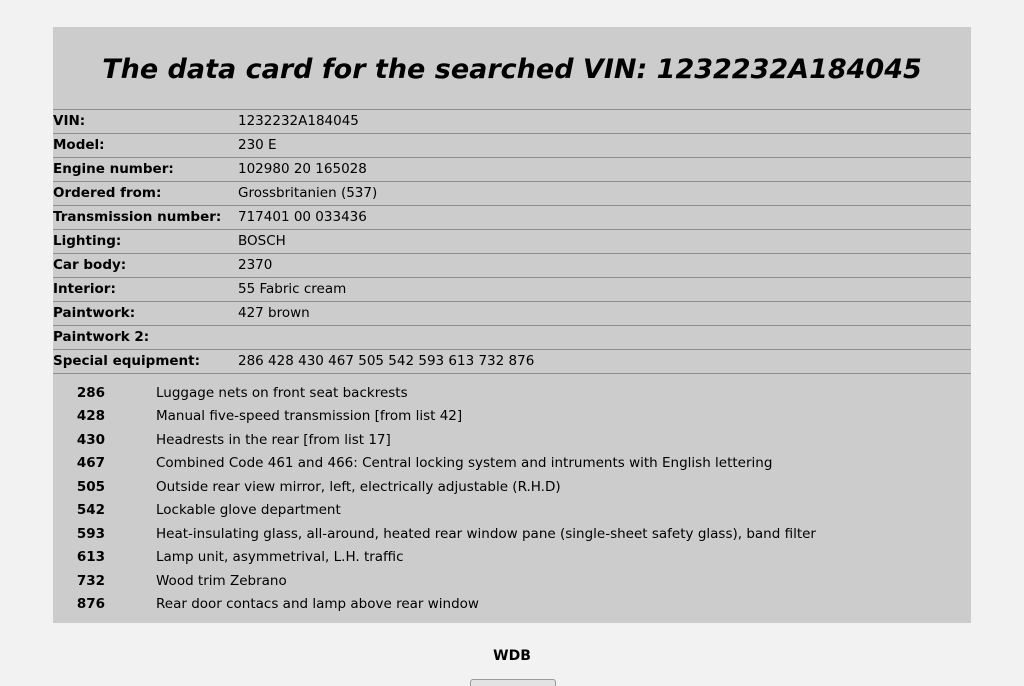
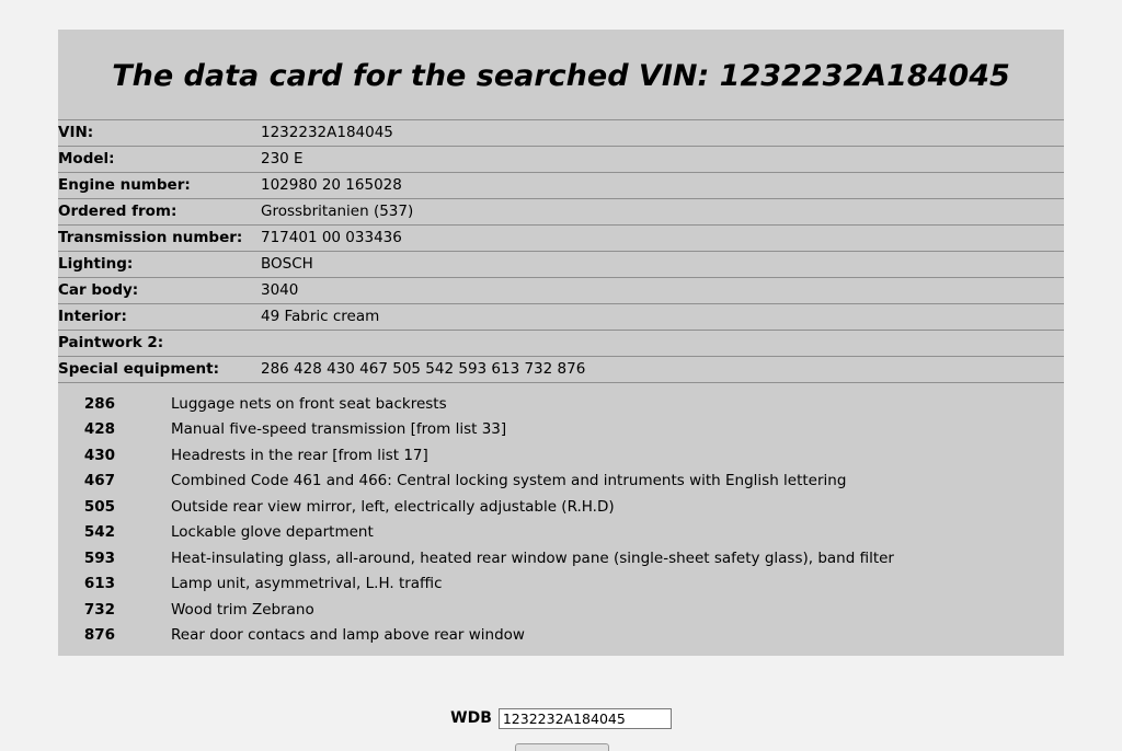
  The data card for the searched VIN: 1232232A184045
  VIN:	1232232A184045
  Model:	230 E
  Engine number:	102980 20 165028
  Ordered from:	Grossbritanien (537)
  Transmission number:	717401 00 033436
  Lighting:	BOSCH
- Car body:	2370
+ Car body:	3040
- Interior:	55 Fabric cream
+ Interior:	49 Fabric cream
- Paintwork:	427 brown
  Paintwork 2:
  Special equipment:	286 428 430 467 505 542 593 613 732 876
  286
  Luggage nets on front seat backrests
  428
- Manual five-speed transmission [from list 42]
+ Manual five-speed transmission [from list 33]
  430
  Headrests in the rear [from list 17]
  467
  Combined Code 461 and 466: Central locking system and intruments with English lettering
  505
  Outside rear view mirror, left, electrically adjustable (R.H.D)
  542
  Lockable glove department
  593
  Heat-insulating glass, all-around, heated rear window pane (single-sheet safety glass), band filter
  613
  Lamp unit, asymmetrival, L.H. traffic
  732
  Wood trim Zebrano
  876
  Rear door contacs and lamp above rear window
  WDB
+ 1232232A184045
